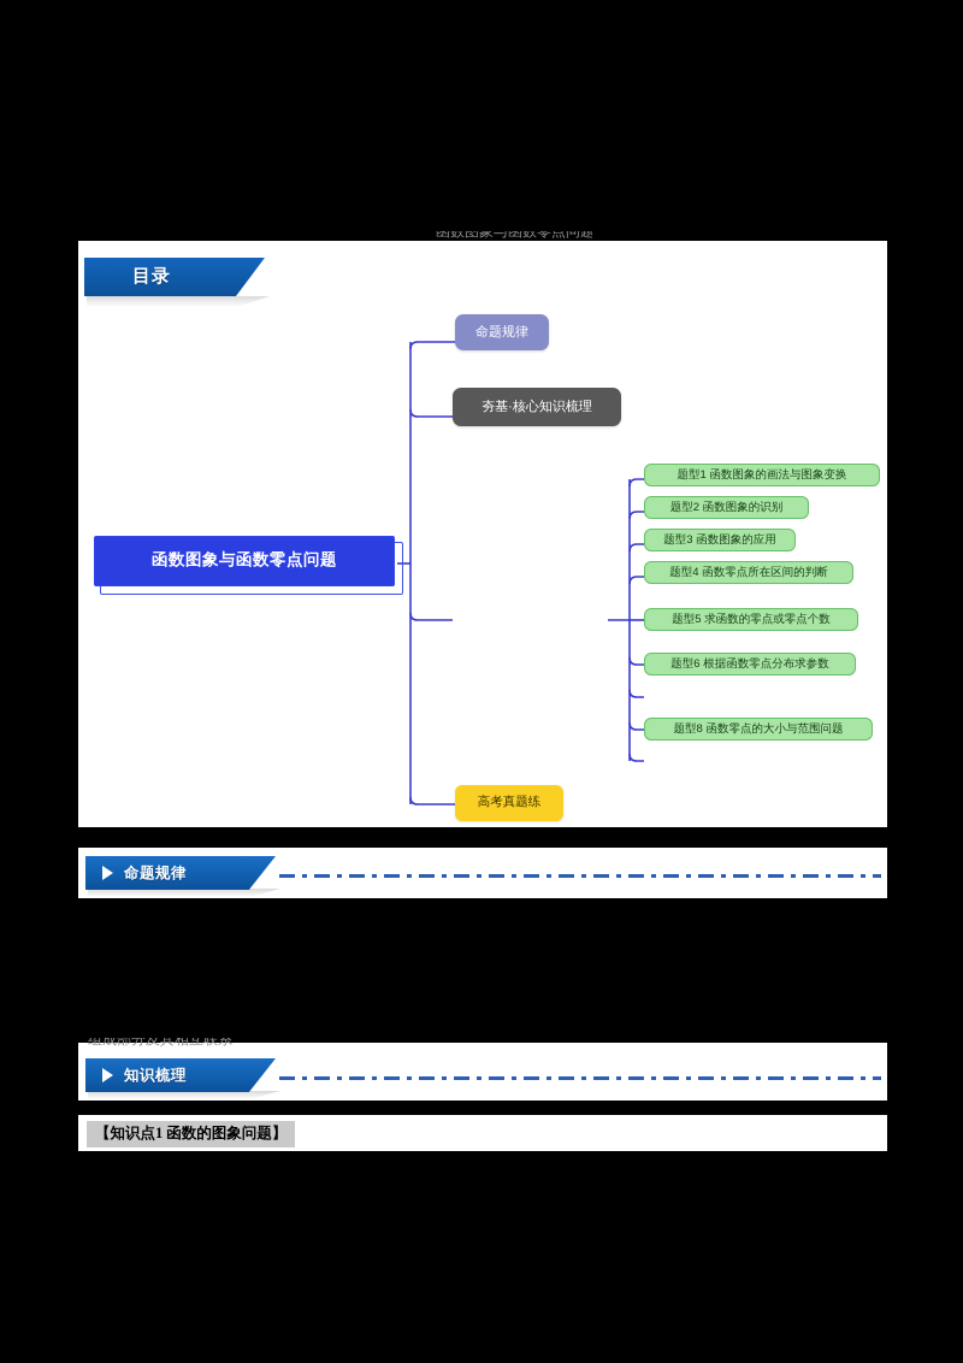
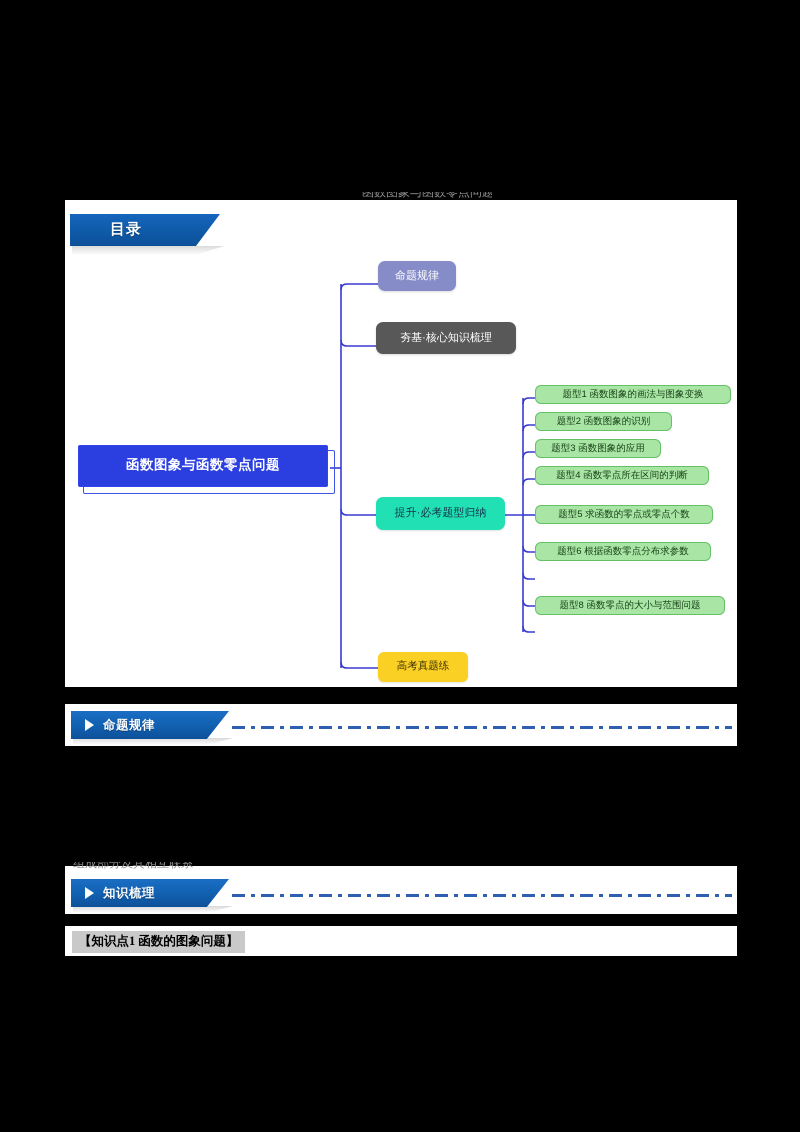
  函数图象与函数零点问题
  组成部分及其相互联系
  目录
  函数图象与函数零点问题
  命题规律
  夯基·核心知识梳理
+ 提升·必考题型归纳
  高考真题练
  题型1 函数图象的画法与图象变换
  题型2 函数图象的识别
  题型3 函数图象的应用
  题型4 函数零点所在区间的判断
  题型5 求函数的零点或零点个数
  题型6 根据函数零点分布求参数
  题型8 函数零点的大小与范围问题
  命题规律
  知识梳理
  【知识点1 函数的图象问题】
